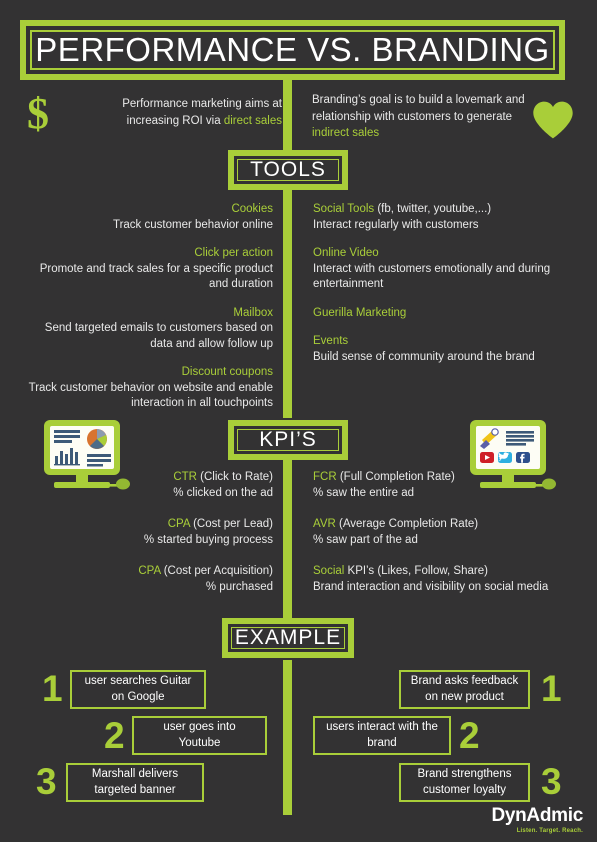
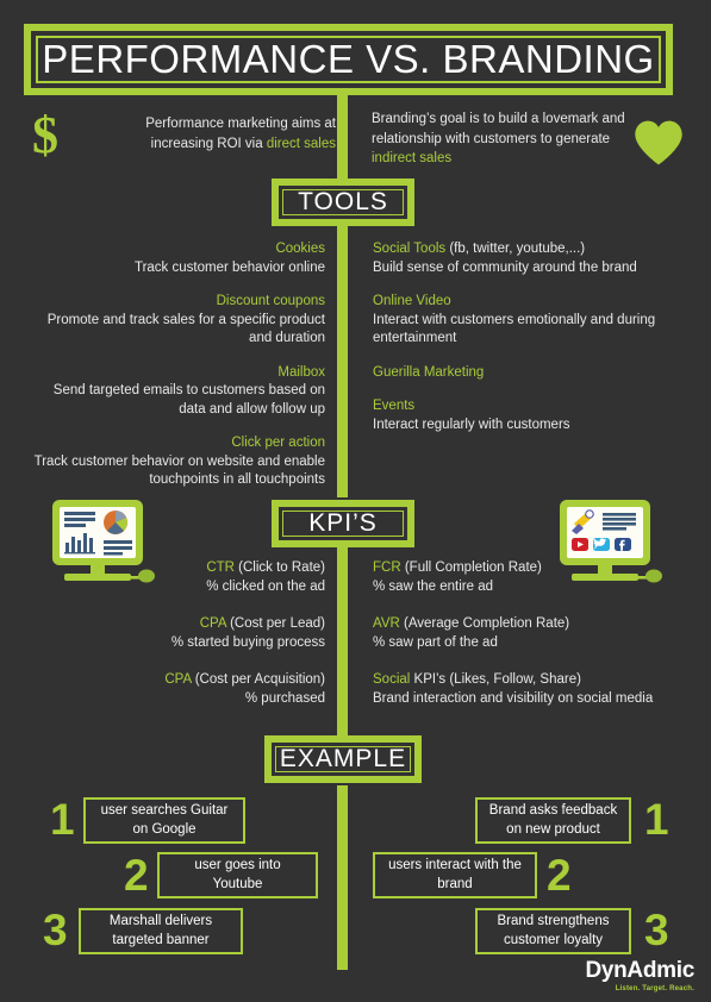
  PERFORMANCE VS. BRANDING
  $
  Performance marketing aims at increasing ROI via direct sales
  Branding’s goal is to build a lovemark and relationship with customers to generate indirect sales
  TOOLS
  Cookies
  Track customer behavior online
- Click per action
+ Discount coupons
  Promote and track sales for a specific product and duration
  Mailbox
  Send targeted emails to customers based on data and allow follow up
- Discount coupons
+ Click per action
- Track customer behavior on website and enable interaction in all touchpoints
+ Track customer behavior on website and enable touchpoints in all touchpoints
  Social Tools (fb, twitter, youtube,...)
- Interact regularly with customers
+ Build sense of community around the brand
  Online Video
  Interact with customers emotionally and during entertainment
  Guerilla Marketing
  Events
- Build sense of community around the brand
+ Interact regularly with customers
  KPI’S
  CTR (Click to Rate)
  % clicked on the ad
  CPA (Cost per Lead)
  % started buying process
  CPA (Cost per Acquisition)
  % purchased
  FCR (Full Completion Rate)
  % saw the entire ad
  AVR (Average Completion Rate)
  % saw part of the ad
  Social KPI’s (Likes, Follow, Share)
  Brand interaction and visibility on social media
  EXAMPLE
  1
  user searches Guitar on Google
  2
  user goes into Youtube
  3
  Marshall delivers targeted banner
  Brand asks feedback on new product
  1
  users interact with the brand
  2
  Brand strengthens customer loyalty
  3
  DynAdmic
